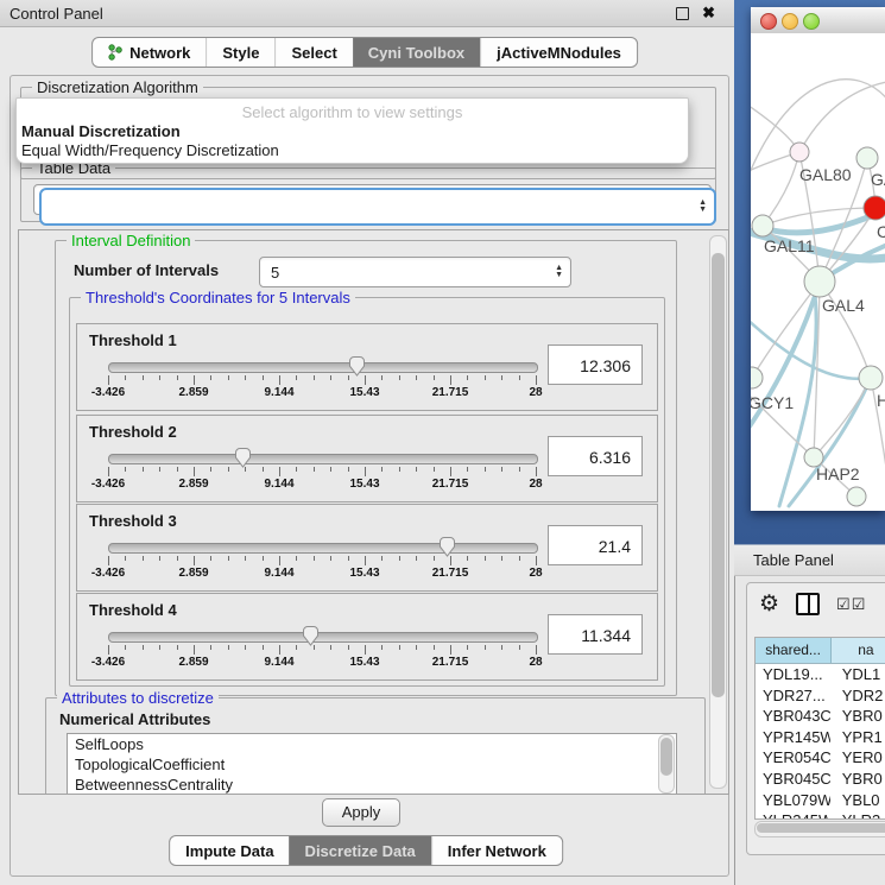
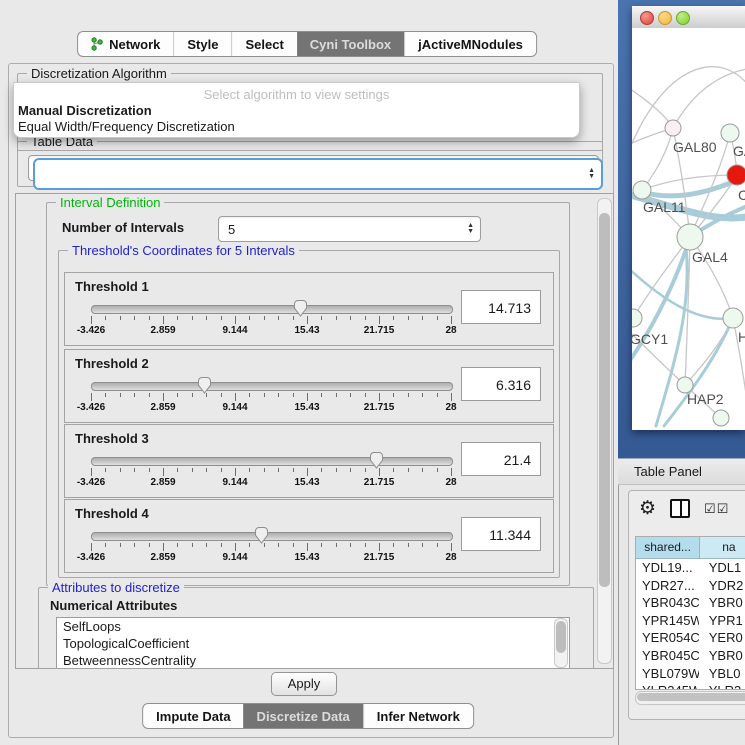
- Control Panel
- ✖
  Network
  Style
  Select
  Cyni Toolbox
  jActiveMNodules
  Discretization Algorithm
  Table Data
  Interval Definition
  Number of Intervals
  5
  Threshold's Coordinates for 5 Intervals
  Threshold 1
  -3.426
  2.859
  9.144
  15.43
  21.715
  28
- 12.306
+ 14.713
  Threshold 2
  -3.426
  2.859
  9.144
  15.43
  21.715
  28
  6.316
  Threshold 3
  -3.426
  2.859
  9.144
  15.43
  21.715
  28
  21.4
  Threshold 4
  -3.426
  2.859
  9.144
  15.43
  21.715
  28
  11.344
  Attributes to discretize
  Numerical Attributes
  SelfLoops
  TopologicalCoefficient
  BetweennessCentrality
  Apply
  Impute Data
  Discretize Data
  Infer Network
  Select algorithm to view settings
  Manual Discretization
  Equal Width/Frequency Discretization
  GAL80
  GAL11
  C
  GAL4
  GCY1
  H
  HAP2
  Table Panel
  ⚙
  ☑☑
  shared...
  na
  YDL19...
  YDL1
  YDR27...
  YDR2
  YBR043C
  YBR0
  YPR145W
  YPR1
  YER054C
  YER0
  YBR045C
  YBR0
  YBL079W
  YBL0
